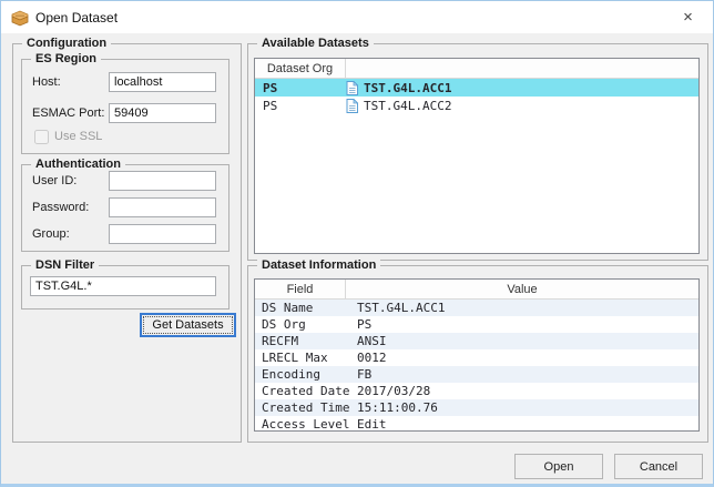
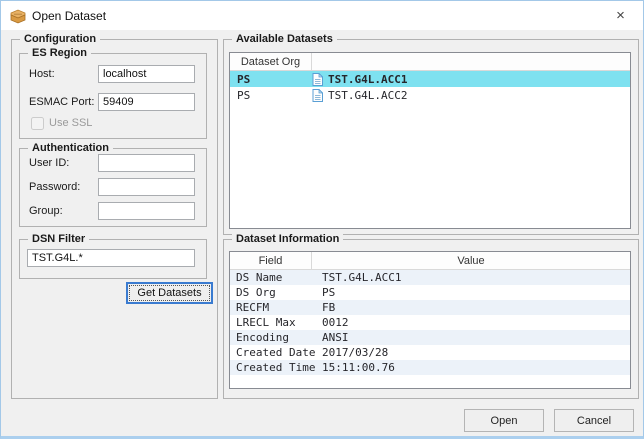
  Open Dataset
  ×
  Configuration
  ES Region
  Host:
  localhost
  ESMAC Port:
  59409
  Use SSL
  Authentication
  User ID:
  Password:
  Group:
  DSN Filter
  TST.G4L.*
  Get Datasets
  Available Datasets
  Dataset Org
  PS
  TST.G4L.ACC1
  PS
  TST.G4L.ACC2
  Dataset Information
  Field
  Value
  DS Name
  TST.G4L.ACC1
  DS Org
  PS
  RECFM
- ANSI
+ FB
  LRECL Max
  0012
  Encoding
- FB
+ ANSI
  Created Date
  2017/03/28
  Created Time
  15:11:00.76
- Access Level
- Edit
  Open
  Cancel
